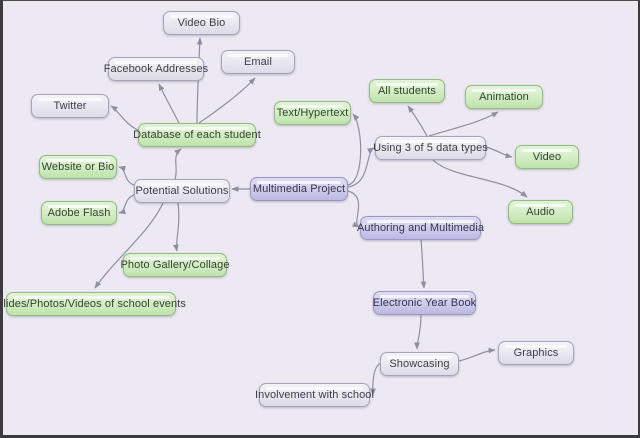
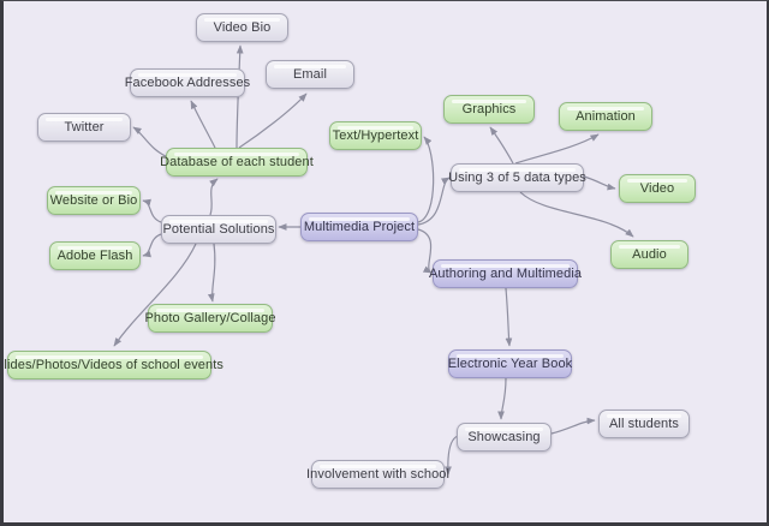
  Video Bio
  Facebook Addresses
  Email
  Twitter
  Database of each student
  Website or Bio
  Adobe Flash
  Potential Solutions
  Multimedia Project
  Text/Hypertext
- All students
+ Graphics
  Animation
  Using 3 of 5 data types
  Video
  Audio
  Authoring and Multimedia
  Photo Gallery/Collage
  lides/Photos/Videos of school events
  Electronic Year Book
  Showcasing
- Graphics
+ All students
  Involvement with school
